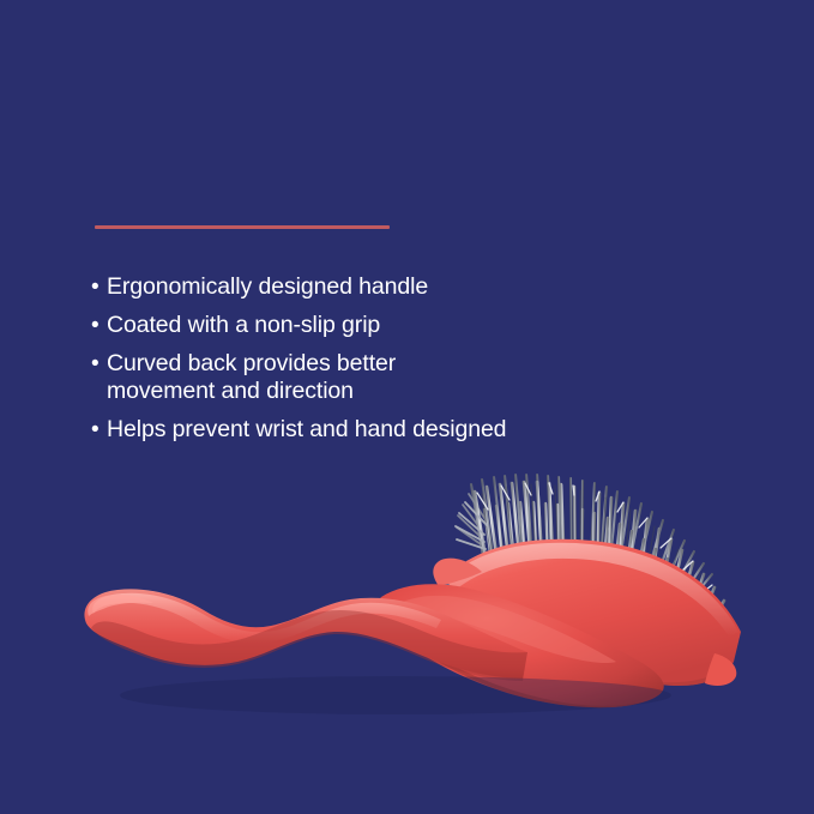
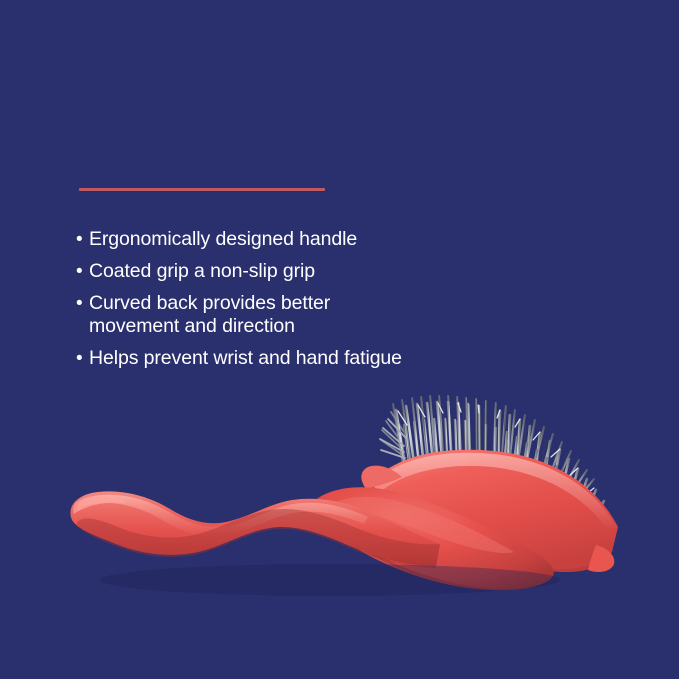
  •
  Ergonomically designed handle
  •
- Coated with a non-slip grip
+ Coated grip a non-slip grip
  •
  Curved back provides better
  movement and direction
  •
- Helps prevent wrist and hand designed
+ Helps prevent wrist and hand fatigue
